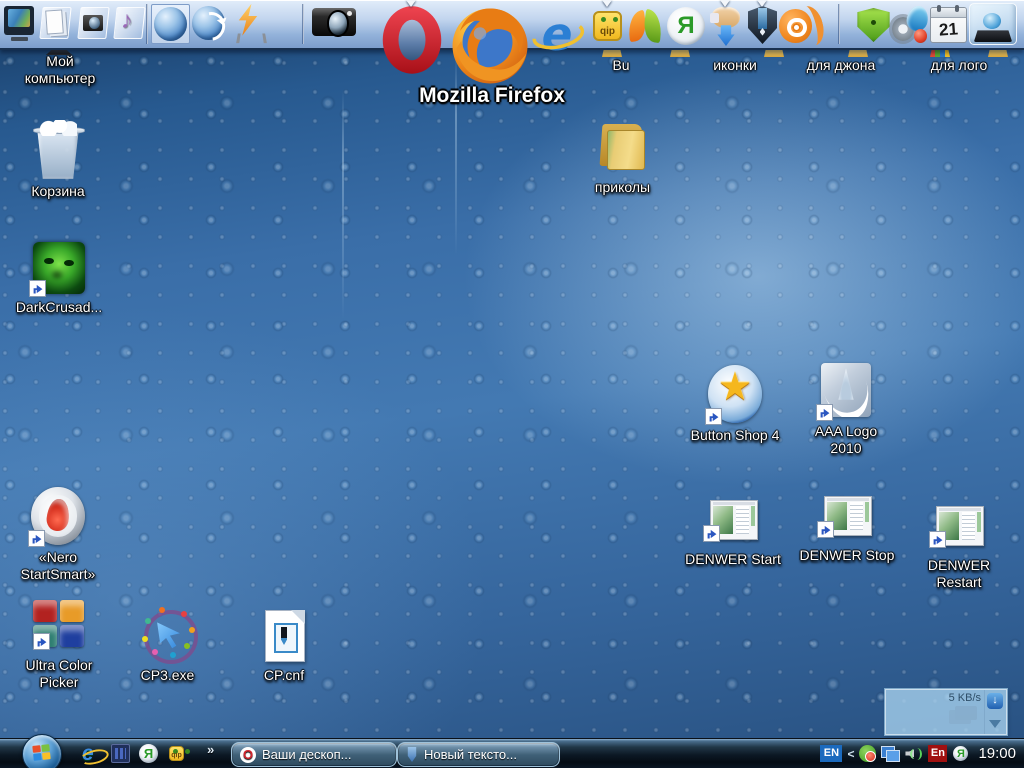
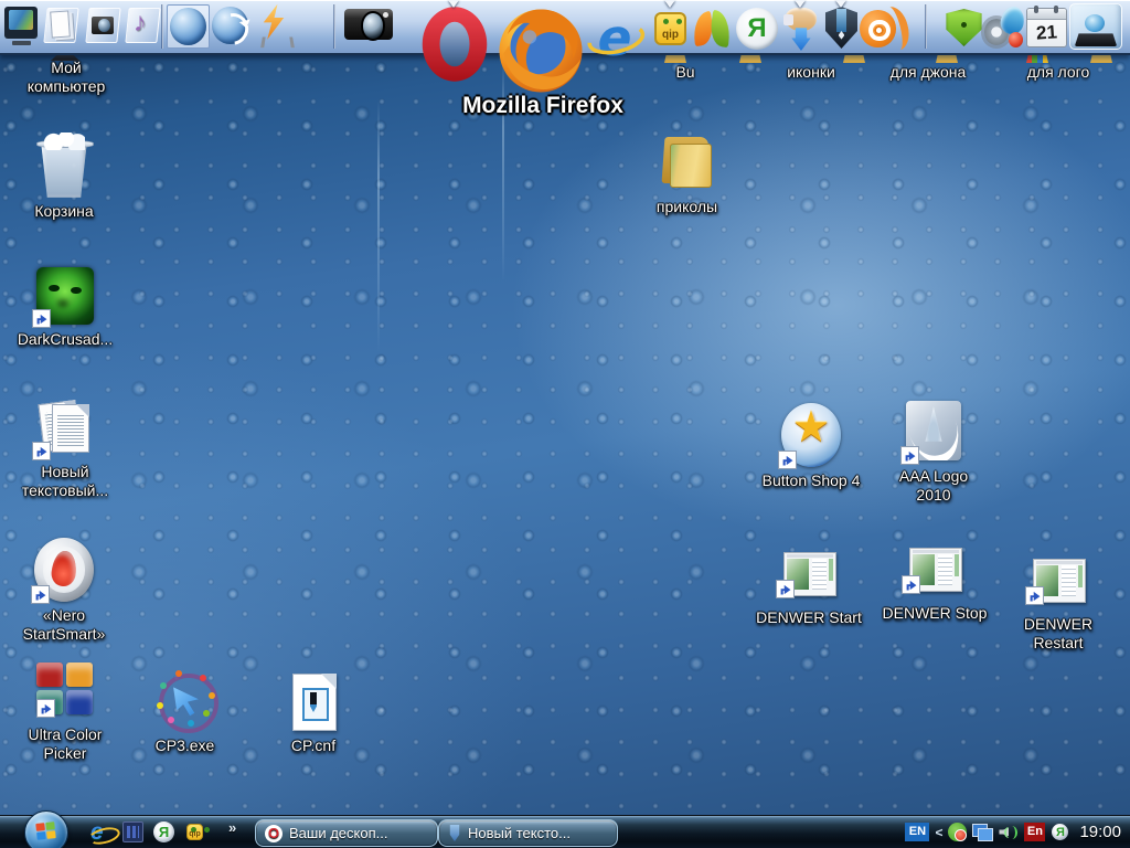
  ♪
  e
  qip
  Я
  Mozilla Firefox
  Bu
  иконки
  для джона
  для лого
  Мой компьютер
  Корзина
  DarkCrusad...
+ Новый текстовый...
  «Nero StartSmart»
  Ultra Color Picker
  CP3.exe
  CP.cnf
  приколы
  ★
  Button Shop 4
  AAA Logo 2010
  DENWER Start
  DENWER Stop
  DENWER Restart
- 5 KB/s
- ↓
  e
  Я
  »
  O
  Ваши дескоп...
  Новый тексто...
  EN
  <
  En
  Я
  19:00
